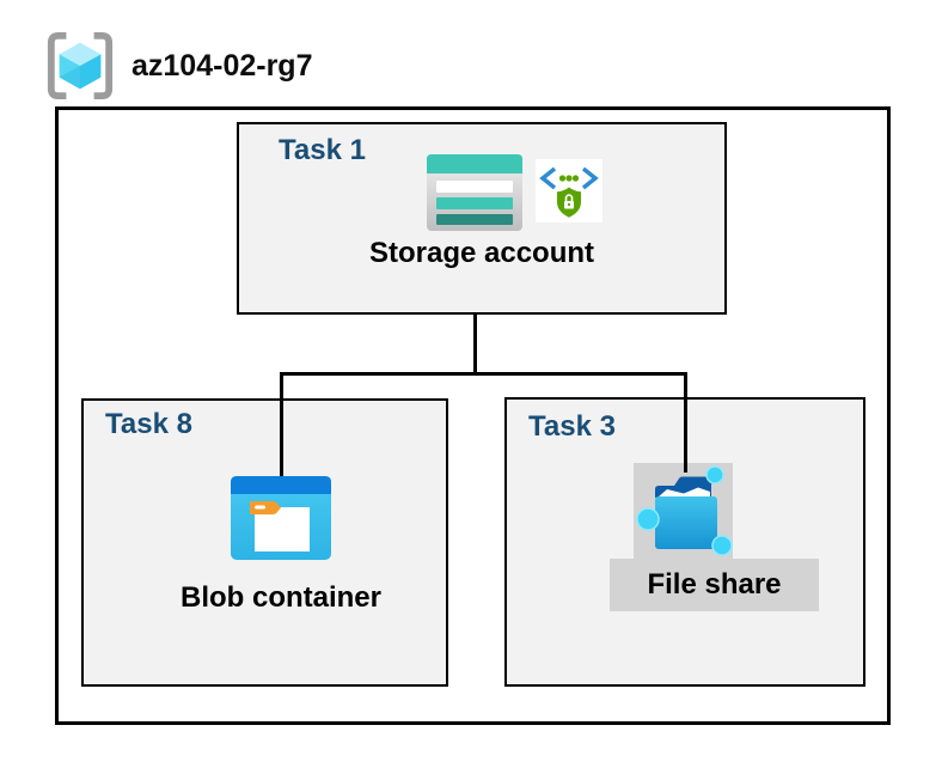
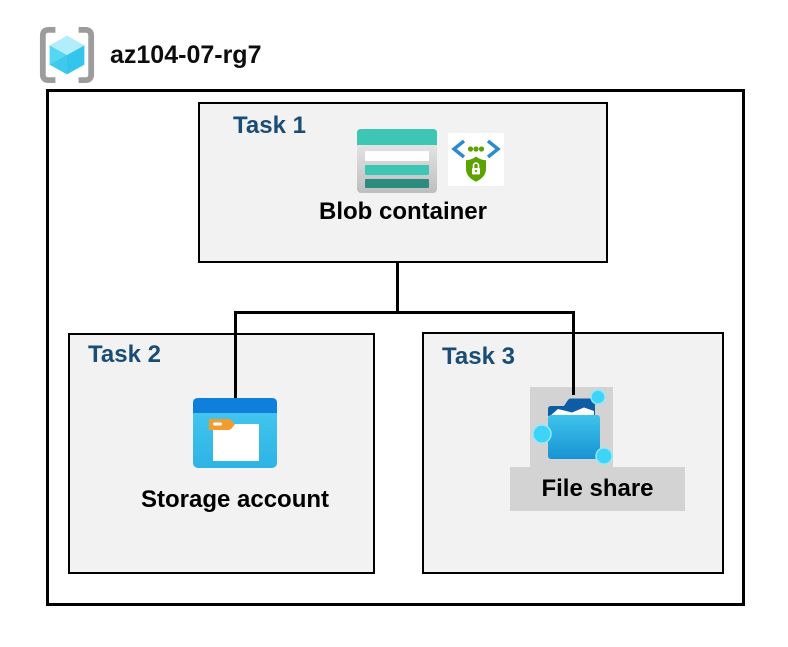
- az104-02-rg7
+ az104-07-rg7
  Task 1
- Storage account
+ Blob container
- Task 8
+ Task 2
- Blob container
+ Storage account
  Task 3
  File share
